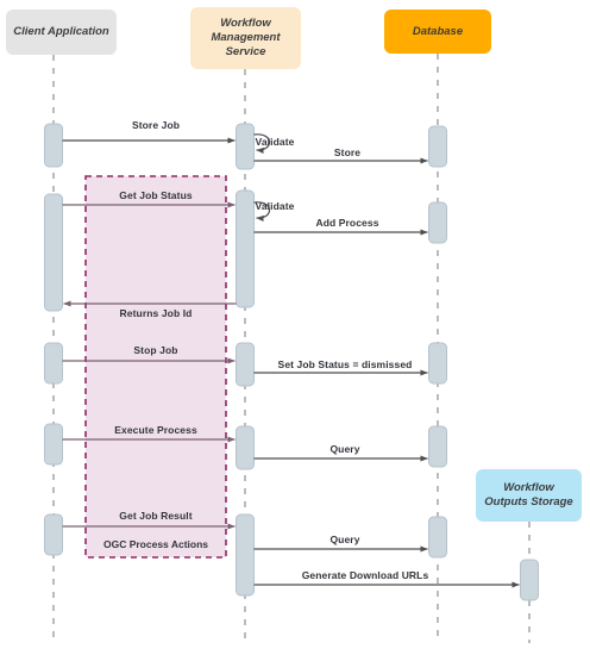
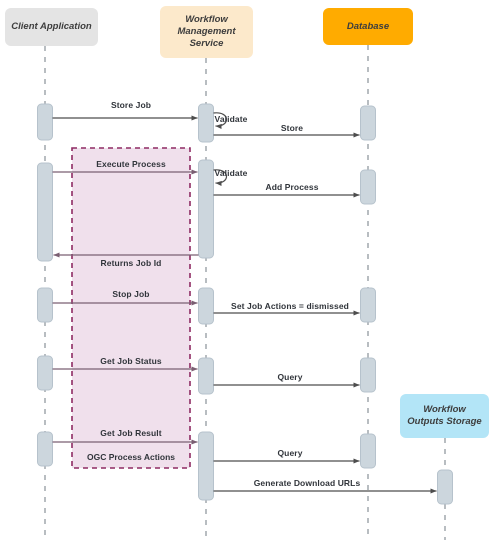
  Client Application
  Workflow Management Service
  Database
  Workflow Outputs Storage
  Store Job
  Validate
  Store
- Get Job Status
+ Execute Process
  Validate
  Add Process
  Returns Job Id
  Stop Job
- Set Job Status = dismissed
+ Set Job Actions = dismissed
- Execute Process
+ Get Job Status
  Query
  Get Job Result
  Query
  Generate Download URLs
  OGC Process Actions
